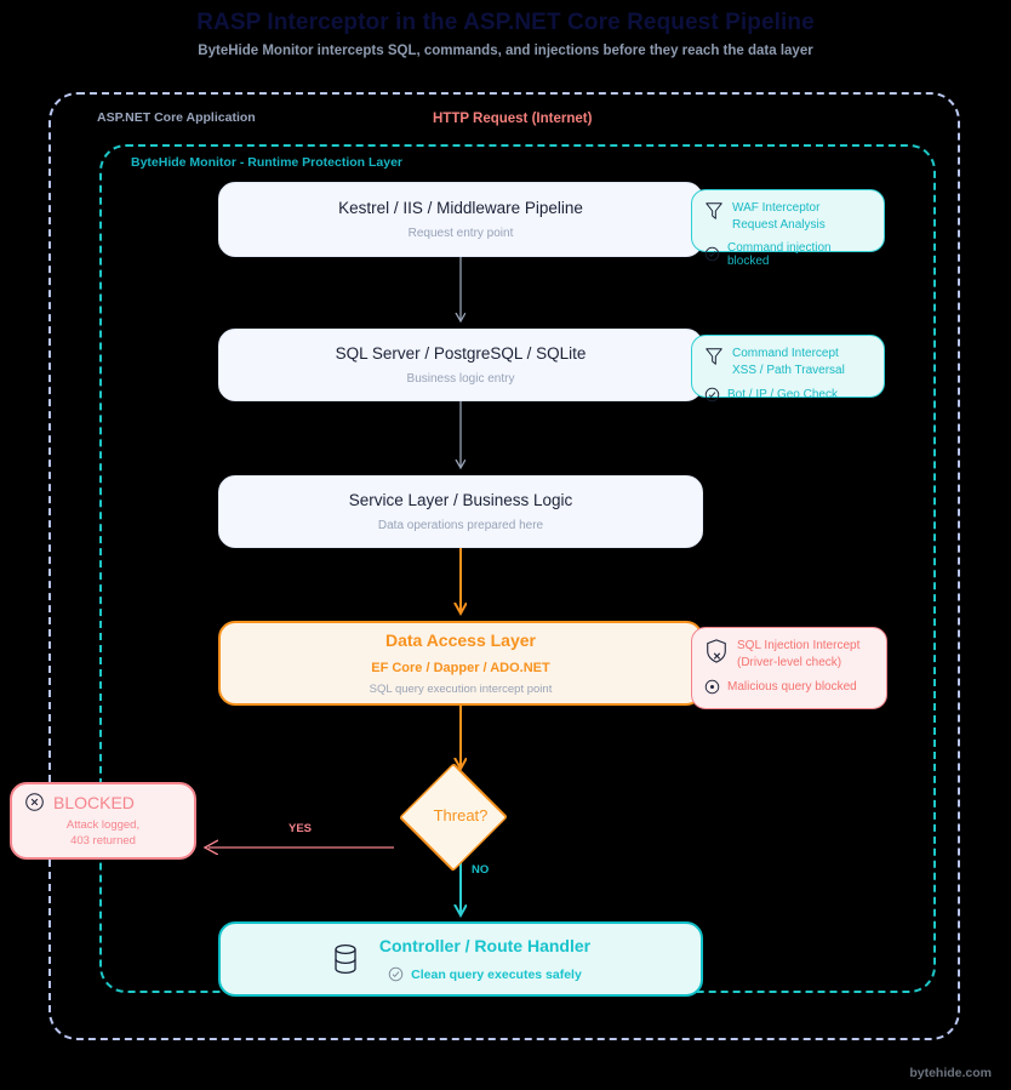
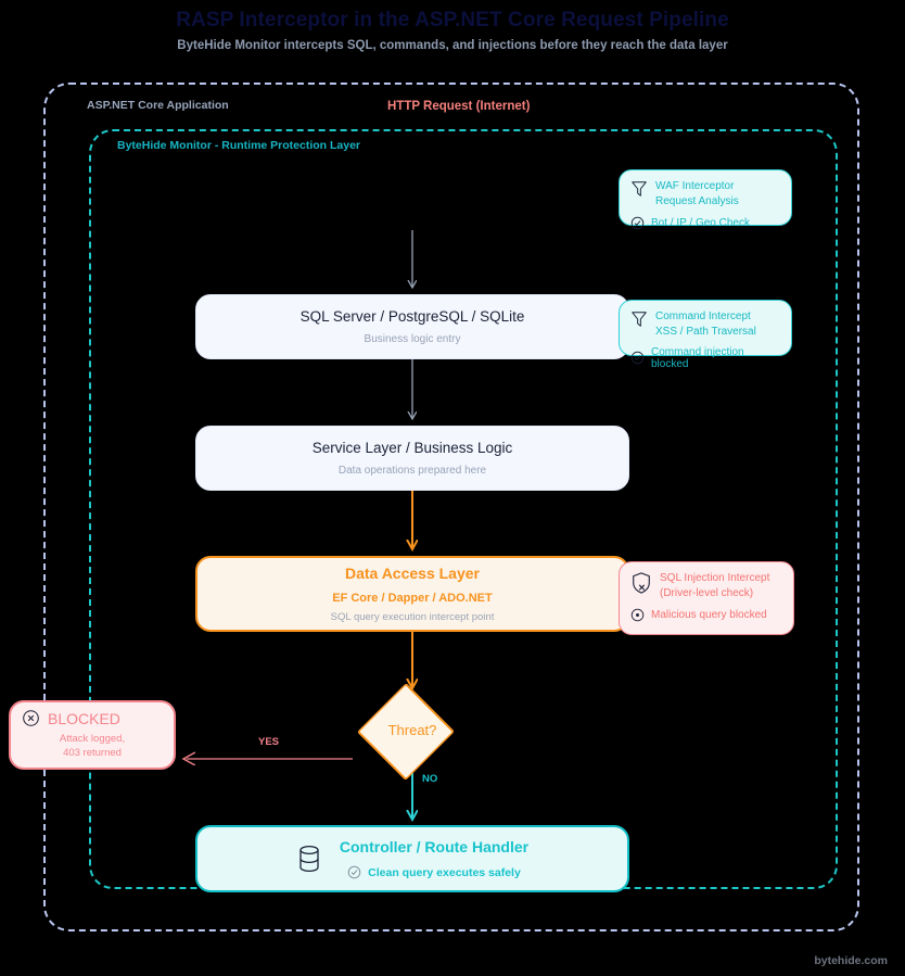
  RASP Interceptor in the ASP.NET Core Request Pipeline
  ByteHide Monitor intercepts SQL, commands, and injections before they reach the data layer
  ASP.NET Core Application
  ByteHide Monitor - Runtime Protection Layer
  HTTP Request (Internet)
  YES
  NO
- Kestrel / IIS / Middleware Pipeline
- Request entry point
  SQL Server / PostgreSQL / SQLite
  Business logic entry
  Service Layer / Business Logic
  Data operations prepared here
  Data Access Layer
  EF Core / Dapper / ADO.NET
  SQL query execution intercept point
  Threat?
  BLOCKED
  Attack logged,
  403 returned
  Controller / Route Handler
  Clean query executes safely
  WAF Interceptor
  Request Analysis
- Command injection blocked
+ Bot / IP / Geo Check
  Command Intercept
  XSS / Path Traversal
- Bot / IP / Geo Check
+ Command injection blocked
  SQL Injection Intercept
  (Driver-level check)
  Malicious query blocked
  bytehide.com
